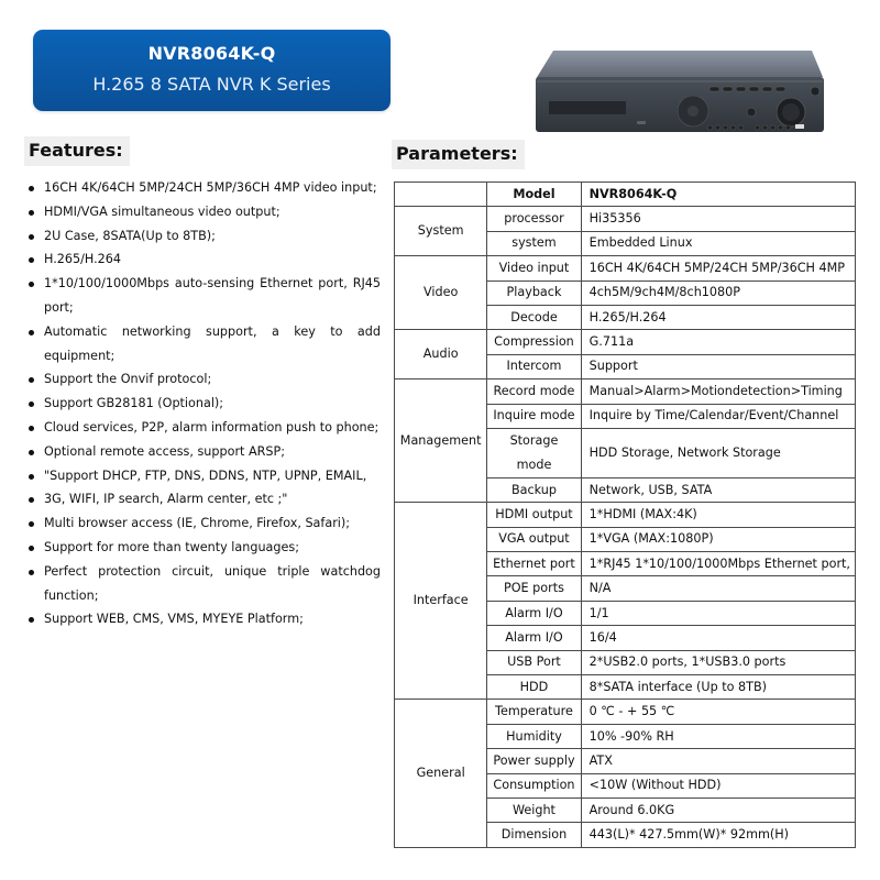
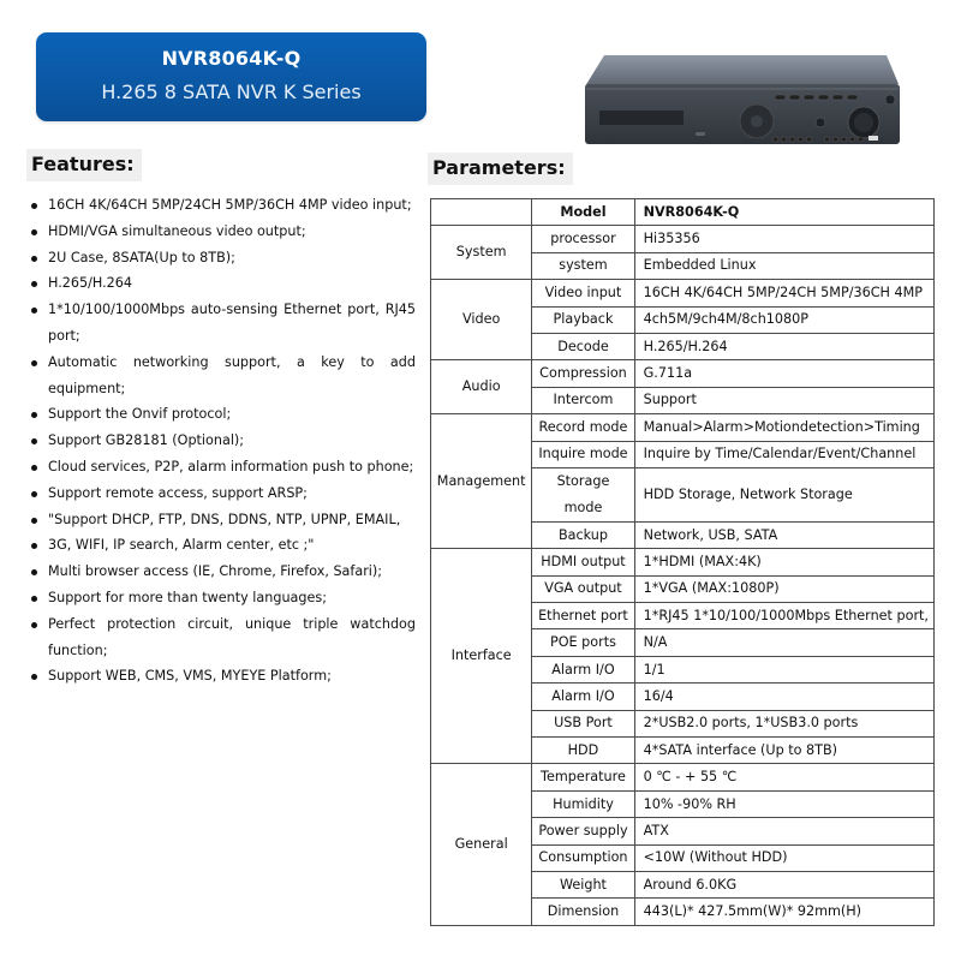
  NVR8064K-Q
  H.265 8 SATA NVR K Series
  Features:
  16CH 4K/64CH 5MP/24CH 5MP/36CH 4MP video input;
  HDMI/VGA simultaneous video output;
  2U Case, 8SATA(Up to 8TB);
  H.265/H.264
  1*10/100/1000Mbps auto-sensing Ethernet port, RJ45 port;
  Automatic networking support, a key to add equipment;
  Support the Onvif protocol;
  Support GB28181 (Optional);
  Cloud services, P2P, alarm information push to phone;
- Optional remote access, support ARSP;
+ Support remote access, support ARSP;
  "Support DHCP, FTP, DNS, DDNS, NTP, UPNP, EMAIL,
  3G, WIFI, IP search, Alarm center, etc ;"
  Multi browser access (IE, Chrome, Firefox, Safari);
  Support for more than twenty languages;
  Perfect protection circuit, unique triple watchdog function;
  Support WEB, CMS, VMS, MYEYE Platform;
  Parameters:
  	Model	NVR8064K-Q
  System	processor	Hi35356
  system	Embedded Linux
  Video	Video input	16CH 4K/64CH 5MP/24CH 5MP/36CH 4MP
  Playback	4ch5M/9ch4M/8ch1080P
  Decode	H.265/H.264
  Audio	Compression	G.711a
  Intercom	Support
  Management	Record mode	Manual>Alarm>Motiondetection>Timing
  Inquire mode	Inquire by Time/Calendar/Event/Channel
  Storage mode	HDD Storage, Network Storage
  Backup	Network, USB, SATA
  Interface	HDMI output	1*HDMI (MAX:4K)
  VGA output	1*VGA (MAX:1080P)
  Ethernet port	1*RJ45 1*10/100/1000Mbps Ethernet port,
  POE ports	N/A
  Alarm I/O	1/1
  Alarm I/O	16/4
  USB Port	2*USB2.0 ports, 1*USB3.0 ports
- HDD	8*SATA interface (Up to 8TB)
+ HDD	4*SATA interface (Up to 8TB)
  General	Temperature	0 ℃ - + 55 ℃
  Humidity	10% -90% RH
  Power supply	ATX
  Consumption	<10W (Without HDD)
  Weight	Around 6.0KG
  Dimension	443(L)* 427.5mm(W)* 92mm(H)
